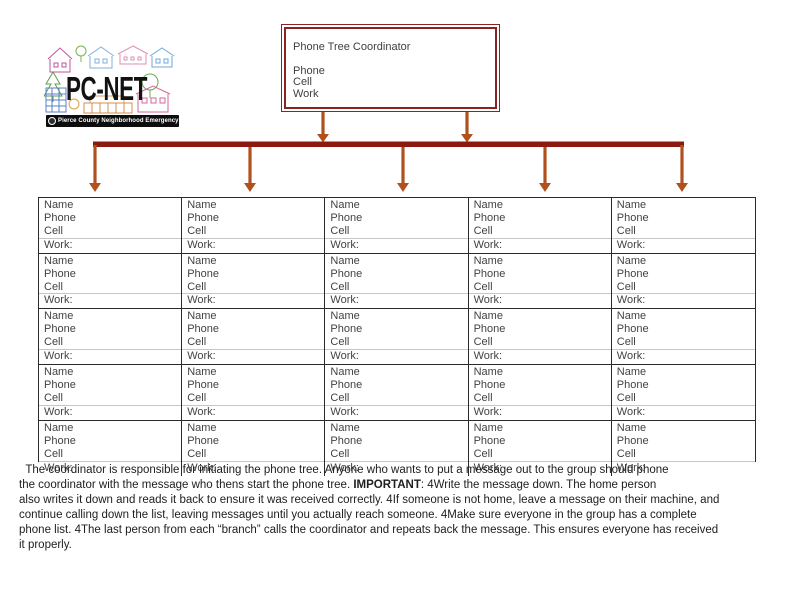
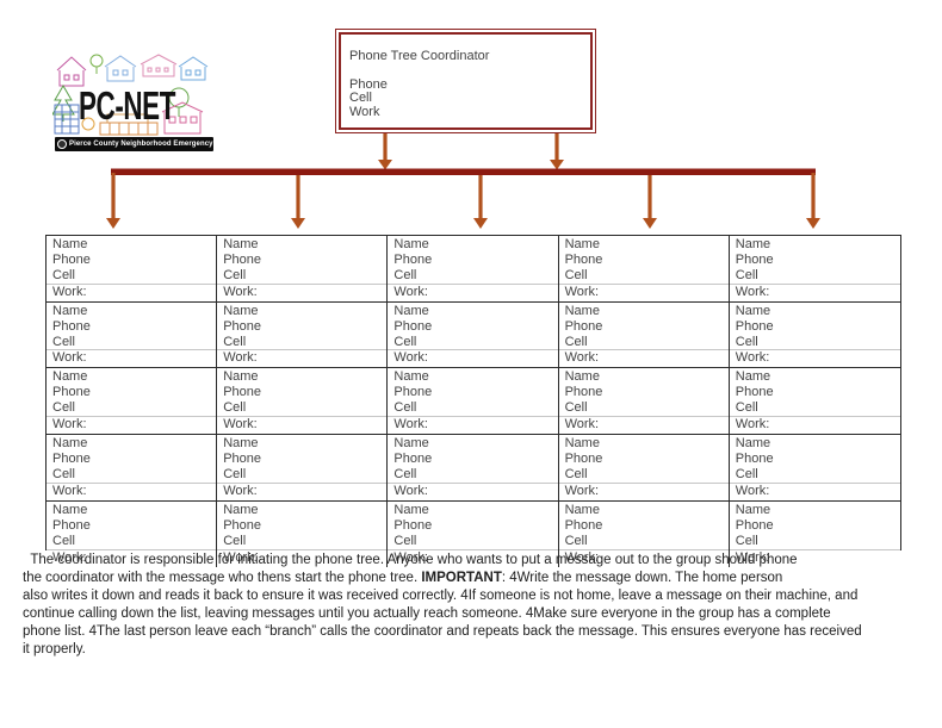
  PC-NET
  Phone Tree Coordinator
  Phone
  Cell
  Work
  Name
  Phone
  Cell
  Work:
  Name
  Phone
  Cell
  Work:
  Name
  Phone
  Cell
  Work:
  Name
  Phone
  Cell
  Work:
  Name
  Phone
  Cell
  Work:
  Name
  Phone
  Cell
  Work:
  Name
  Phone
  Cell
  Work:
  Name
  Phone
  Cell
  Work:
  Name
  Phone
  Cell
  Work:
  Name
  Phone
  Cell
  Work:
  Name
  Phone
  Cell
  Work:
  Name
  Phone
  Cell
  Work:
  Name
  Phone
  Cell
  Work:
  Name
  Phone
  Cell
  Work:
  Name
  Phone
  Cell
  Work:
  Name
  Phone
  Cell
  Work:
  Name
  Phone
  Cell
  Work:
  Name
  Phone
  Cell
  Work:
  Name
  Phone
  Cell
  Work:
  Name
  Phone
  Cell
  Work:
  Name
  Phone
  Cell
  Work:
  Name
  Phone
  Cell
  Work:
  Name
  Phone
  Cell
  Work:
  Name
  Phone
  Cell
  Work:
  Name
  Phone
  Cell
  Work:
  The coordinator is responsible for initiating the phone tree. Anyone who wants to put a message out to the group should phone
  the coordinator with the message who thens start the phone tree. IMPORTANT: 4Write the message down. The home person
  also writes it down and reads it back to ensure it was received correctly. 4If someone is not home, leave a message on their machine, and
  continue calling down the list, leaving messages until you actually reach someone. 4Make sure everyone in the group has a complete
- phone list. 4The last person from each “branch” calls the coordinator and repeats back the message. This ensures everyone has received
+ phone list. 4The last person leave each “branch” calls the coordinator and repeats back the message. This ensures everyone has received
  it properly.
